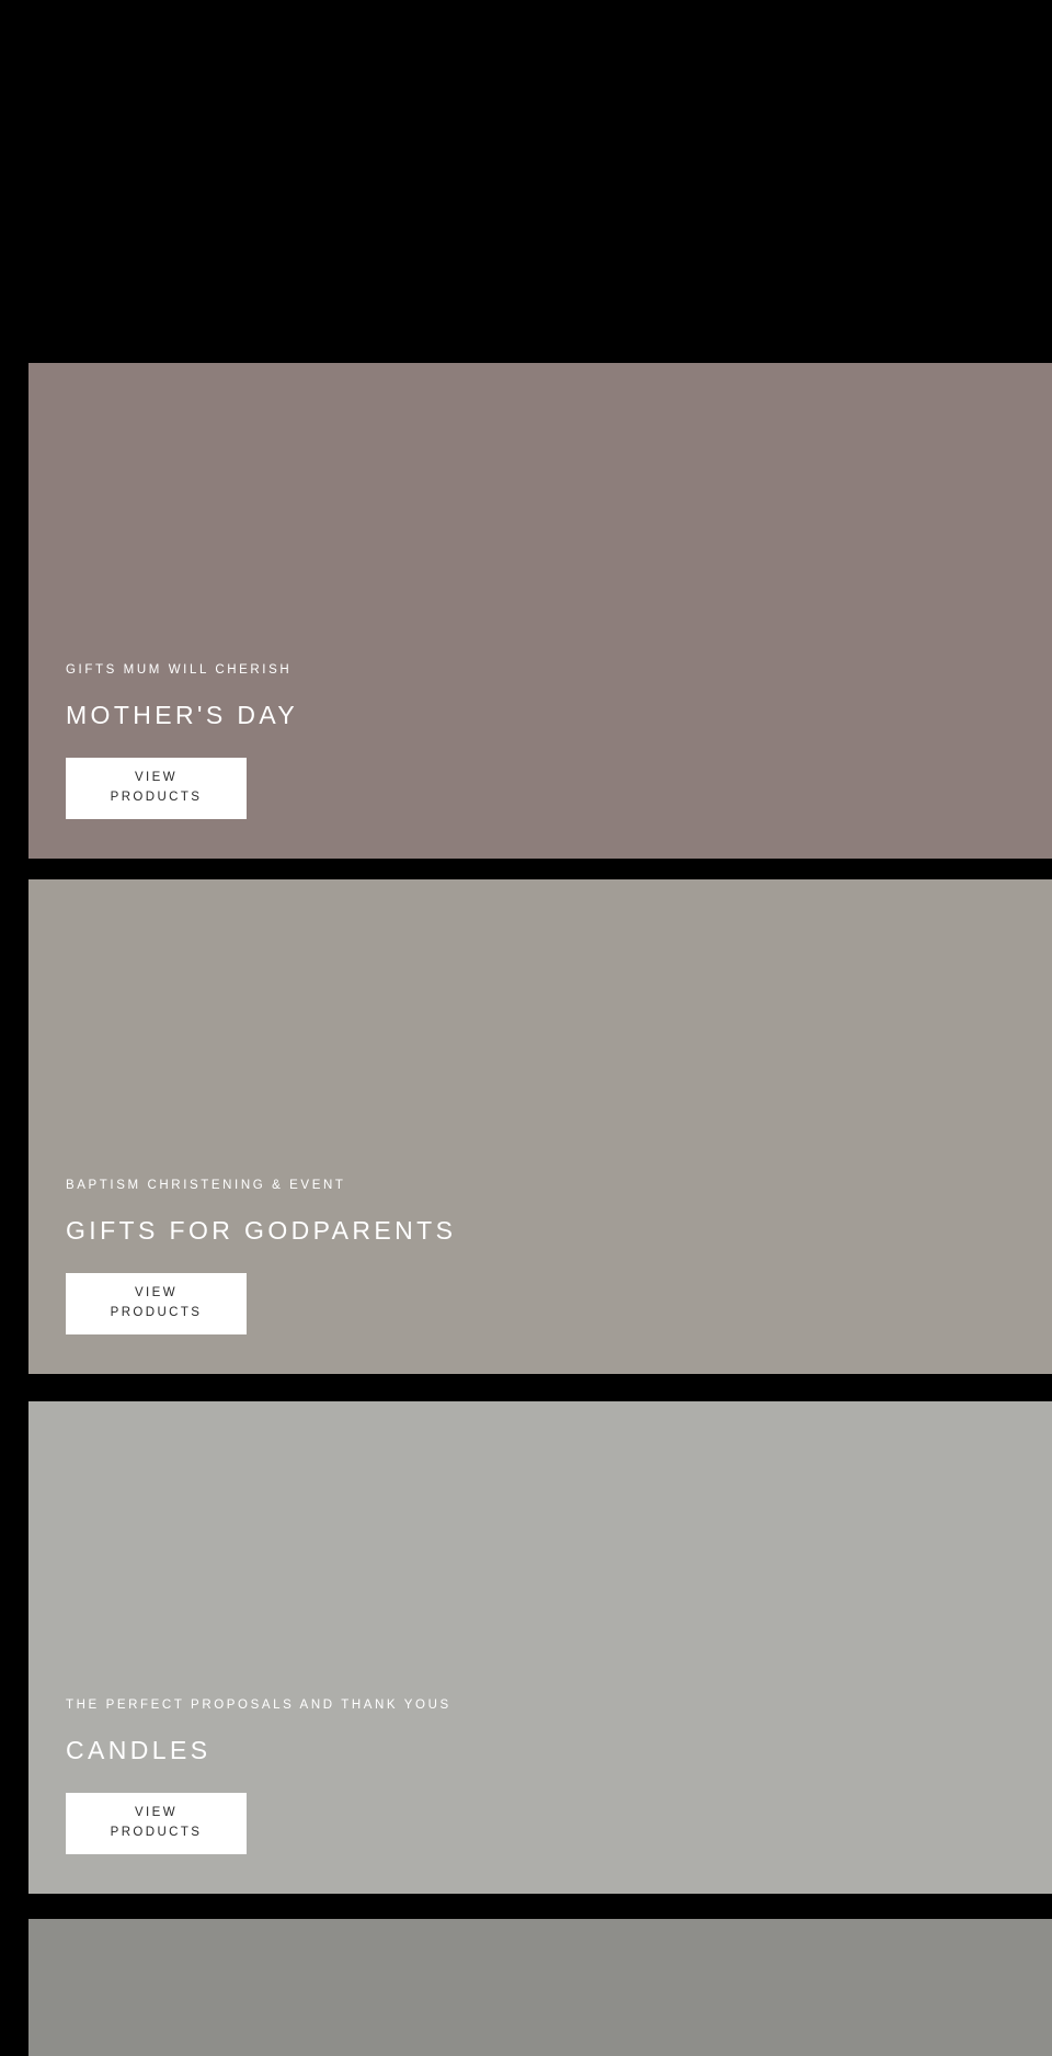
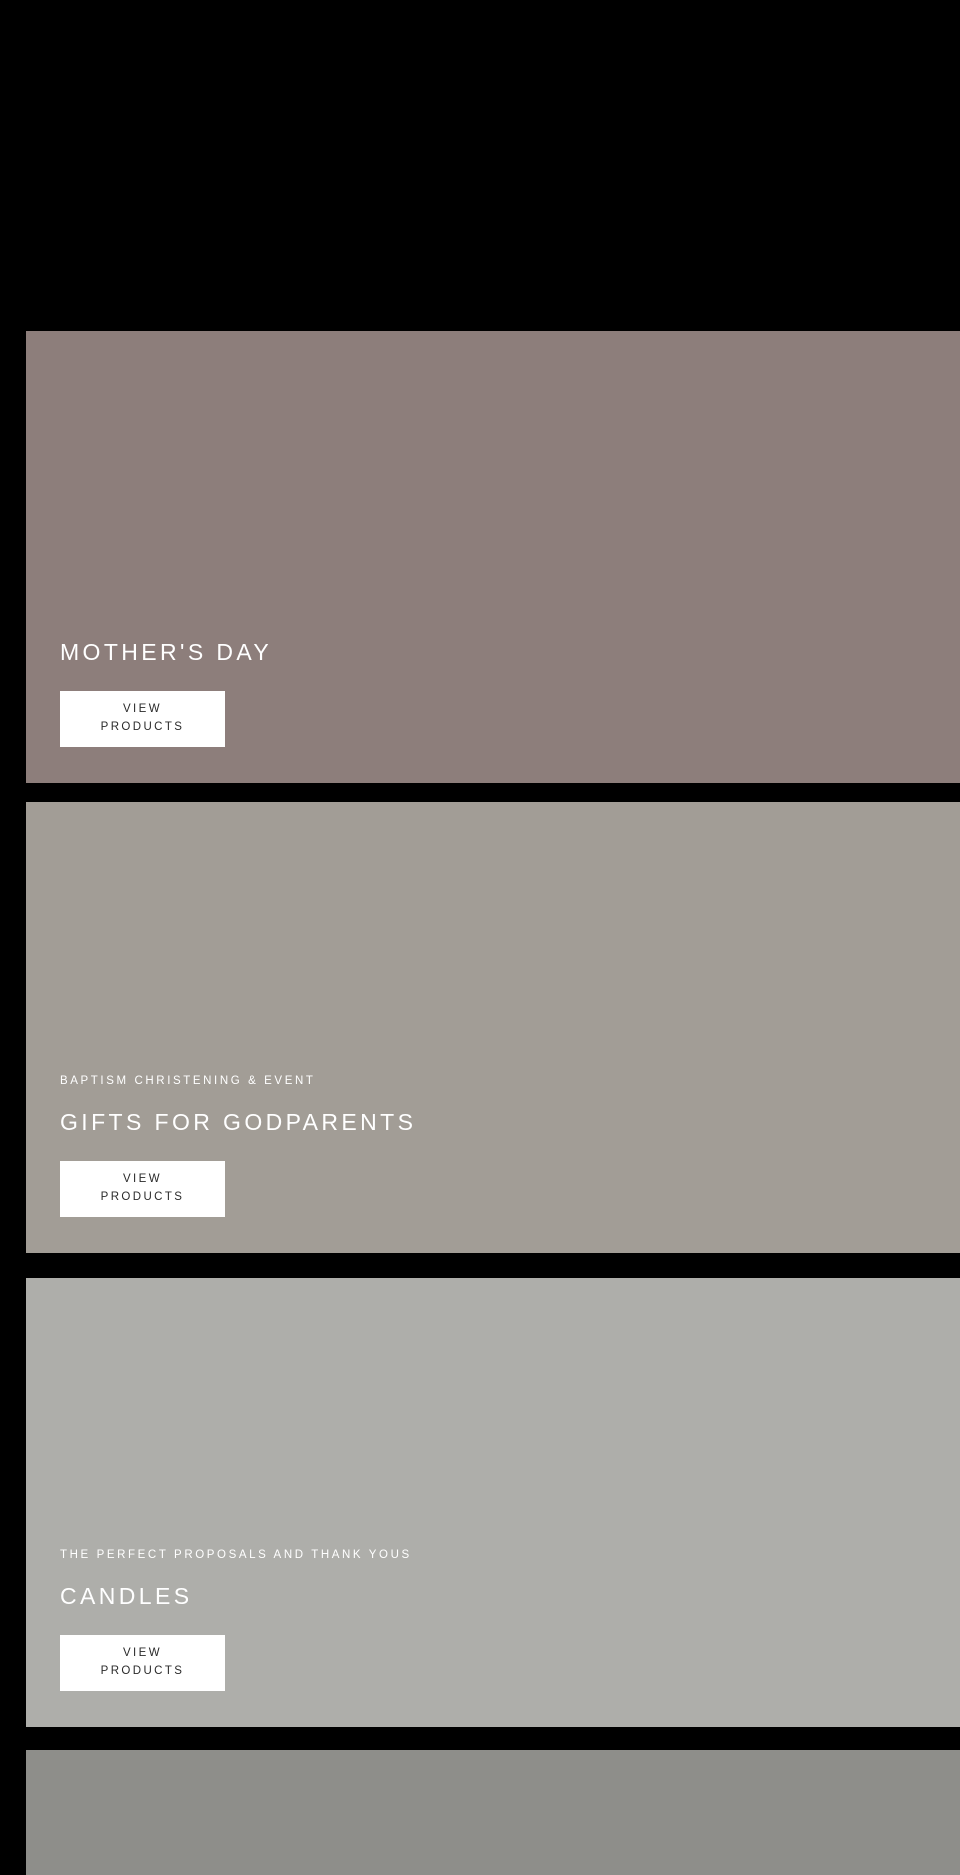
- GIFTS MUM WILL CHERISH
  MOTHER'S DAY
  VIEW
  PRODUCTS
  BAPTISM CHRISTENING & EVENT
  GIFTS FOR GODPARENTS
  VIEW
  PRODUCTS
  THE PERFECT PROPOSALS AND THANK YOUS
  CANDLES
  VIEW
  PRODUCTS
